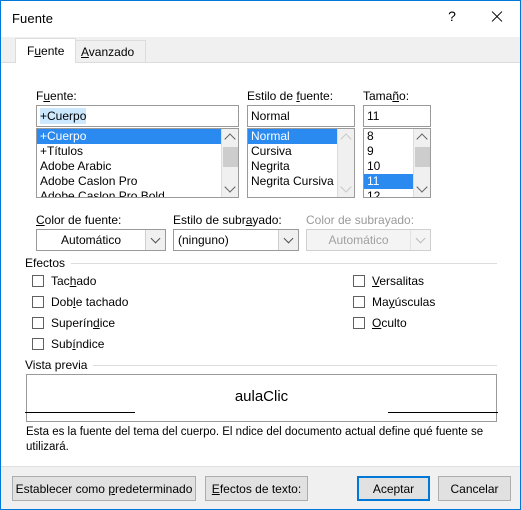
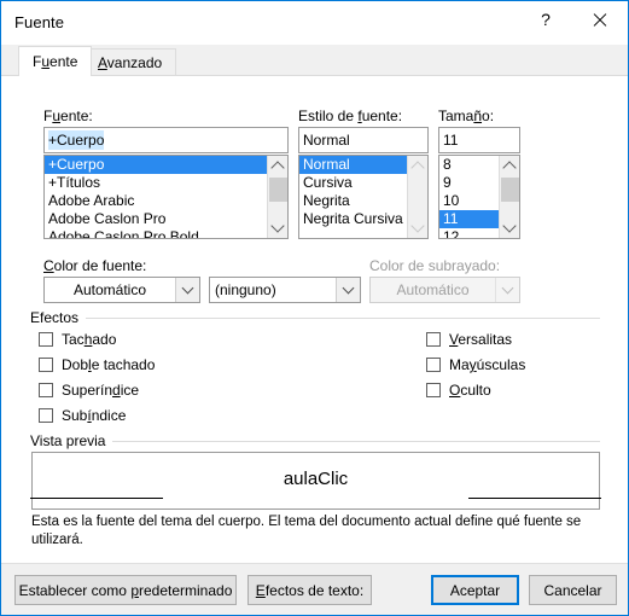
  Fuente
  ?
  Fuente
  Avanzado
  Fuente:
  Estilo de fuente:
  Tamaño:
  +Cuerpo
  +Cuerpo
  +Títulos
  Adobe Arabic
  Adobe Caslon Pro
  Adobe Caslon Pro Bold
  Normal
  Normal
  Cursiva
  Negrita
  Negrita Cursiva
  11
  8
  9
  10
  11
  12
  Color de fuente:
- Estilo de subrayado:
  Color de subrayado:
  Automático
  (ninguno)
  Automático
  Efectos
  Tachado
  Doble tachado
  Superíndice
  Subíndice
  Versalitas
  Mayúsculas
  Oculto
  Vista previa
  aulaClic
- Esta es la fuente del tema del cuerpo. El ndice del documento actual define qué fuente se utilizará.
+ Esta es la fuente del tema del cuerpo. El tema del documento actual define qué fuente se utilizará.
  Establecer como predeterminado
  Efectos de texto:
  Aceptar
  Cancelar
